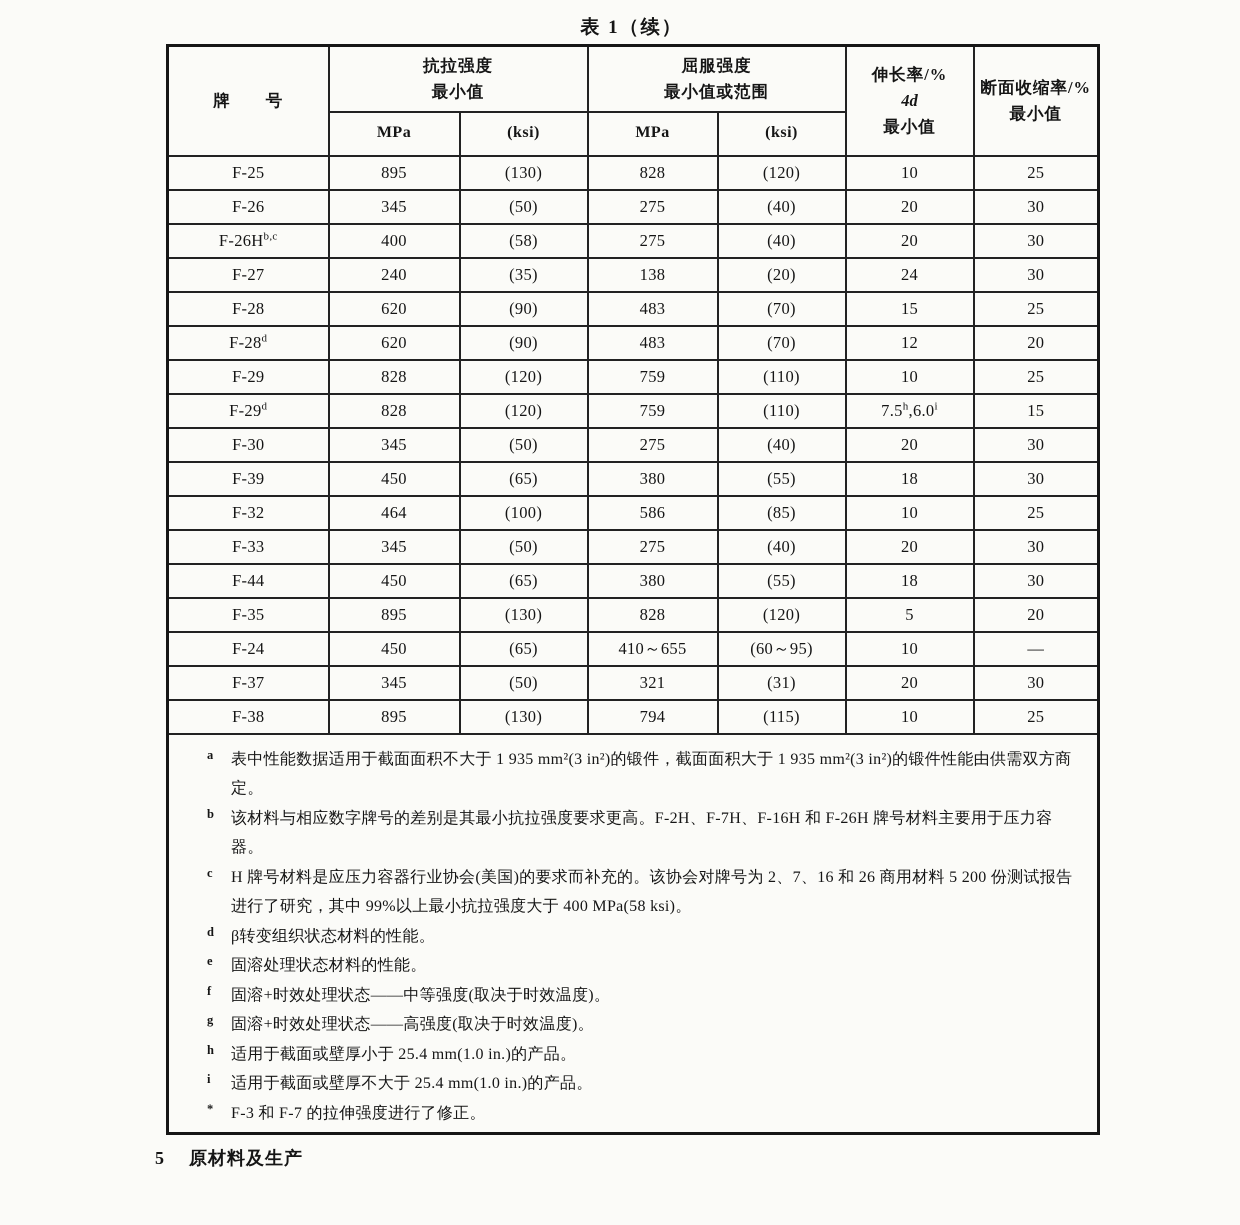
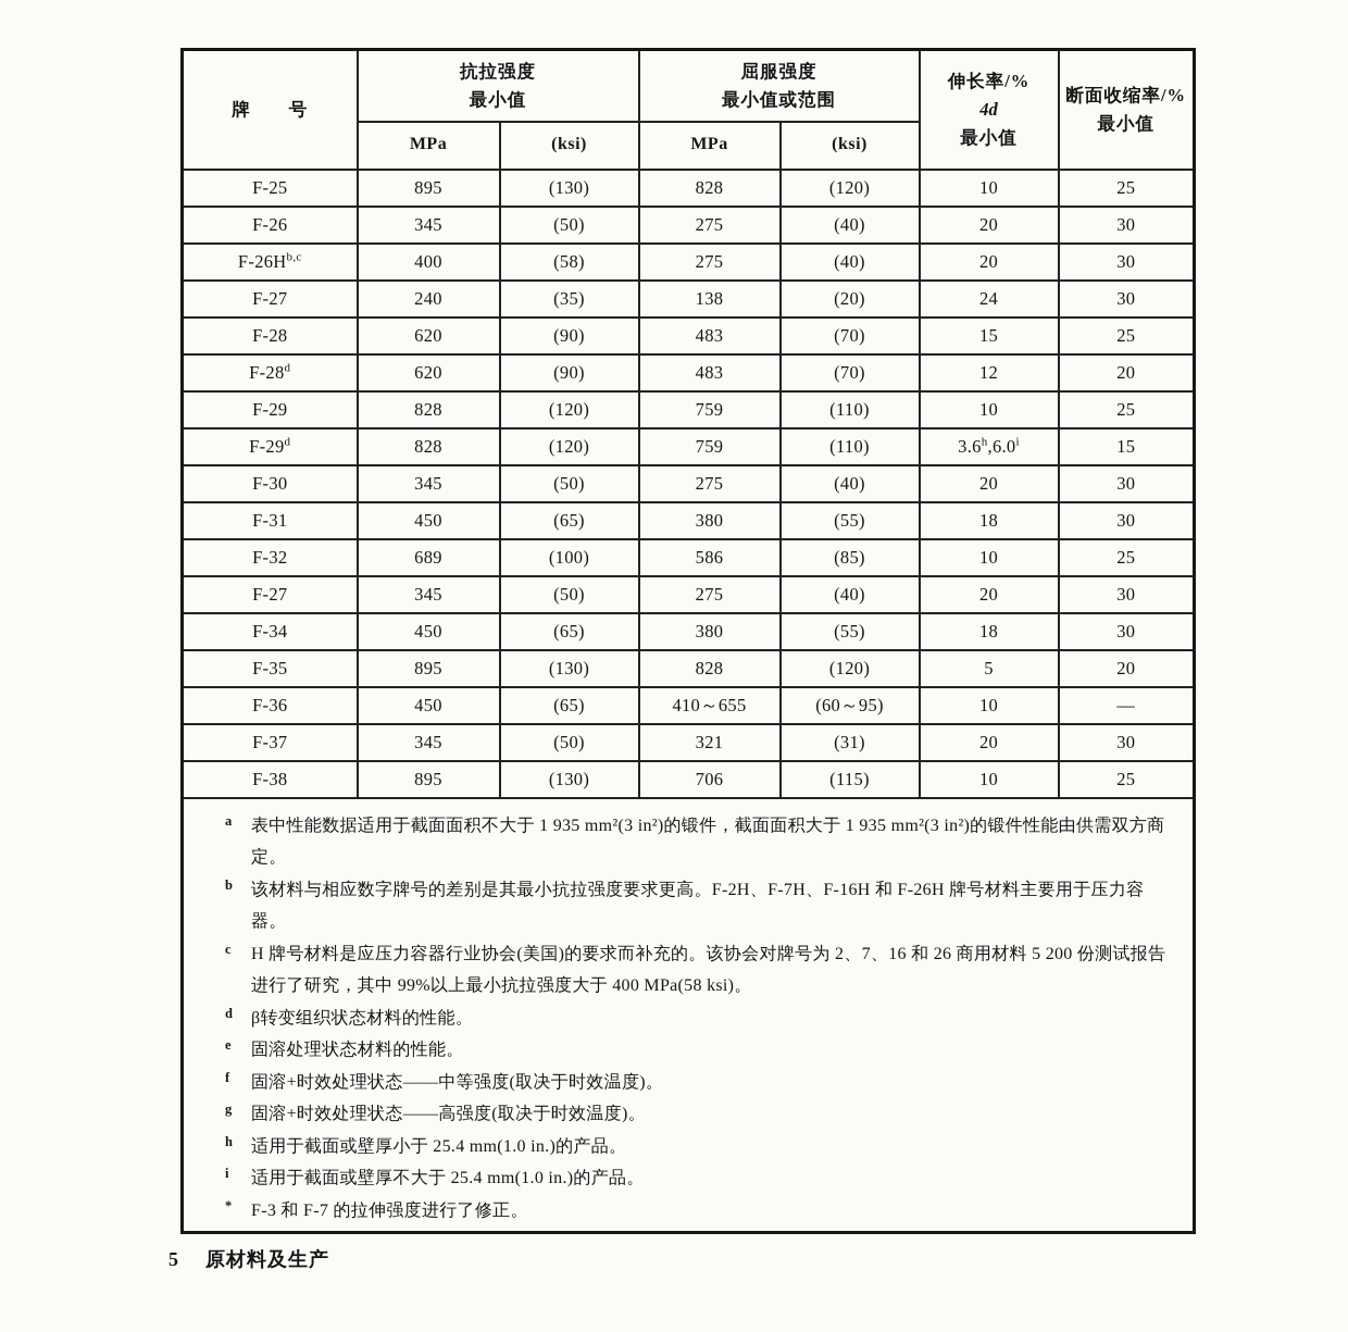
- 表 1（续）
  牌 号	抗拉强度 最小值	屈服强度 最小值或范围	伸长率/% 4d 最小值	断面收缩率/% 最小值
  MPa	(ksi)	MPa	(ksi)
  F-25	895	(130)	828	(120)	10	25
  F-26	345	(50)	275	(40)	20	30
  F-26Hb,c	400	(58)	275	(40)	20	30
  F-27	240	(35)	138	(20)	24	30
  F-28	620	(90)	483	(70)	15	25
  F-28d	620	(90)	483	(70)	12	20
  F-29	828	(120)	759	(110)	10	25
- F-29d	828	(120)	759	(110)	7.5h,6.0i	15
+ F-29d	828	(120)	759	(110)	3.6h,6.0i	15
  F-30	345	(50)	275	(40)	20	30
- F-39	450	(65)	380	(55)	18	30
+ F-31	450	(65)	380	(55)	18	30
- F-32	464	(100)	586	(85)	10	25
+ F-32	689	(100)	586	(85)	10	25
- F-33	345	(50)	275	(40)	20	30
+ F-27	345	(50)	275	(40)	20	30
- F-44	450	(65)	380	(55)	18	30
+ F-34	450	(65)	380	(55)	18	30
  F-35	895	(130)	828	(120)	5	20
- F-24	450	(65)	410～655	(60～95)	10	—
+ F-36	450	(65)	410～655	(60～95)	10	—
  F-37	345	(50)	321	(31)	20	30
- F-38	895	(130)	794	(115)	10	25
+ F-38	895	(130)	706	(115)	10	25
  a 表中性能数据适用于截面面积不大于 1 935 mm²(3 in²)的锻件，截面面积大于 1 935 mm²(3 in²)的锻件性能由供需双方商定。b 该材料与相应数字牌号的差别是其最小抗拉强度要求更高。F-2H、F-7H、F-16H 和 F-26H 牌号材料主要用于压力容器。c H 牌号材料是应压力容器行业协会(美国)的要求而补充的。该协会对牌号为 2、7、16 和 26 商用材料 5 200 份测试报告进行了研究，其中 99%以上最小抗拉强度大于 400 MPa(58 ksi)。d β转变组织状态材料的性能。e 固溶处理状态材料的性能。f 固溶+时效处理状态——中等强度(取决于时效温度)。g 固溶+时效处理状态——高强度(取决于时效温度)。h 适用于截面或壁厚小于 25.4 mm(1.0 in.)的产品。i 适用于截面或壁厚不大于 25.4 mm(1.0 in.)的产品。* F-3 和 F-7 的拉伸强度进行了修正。
  5 原材料及生产
